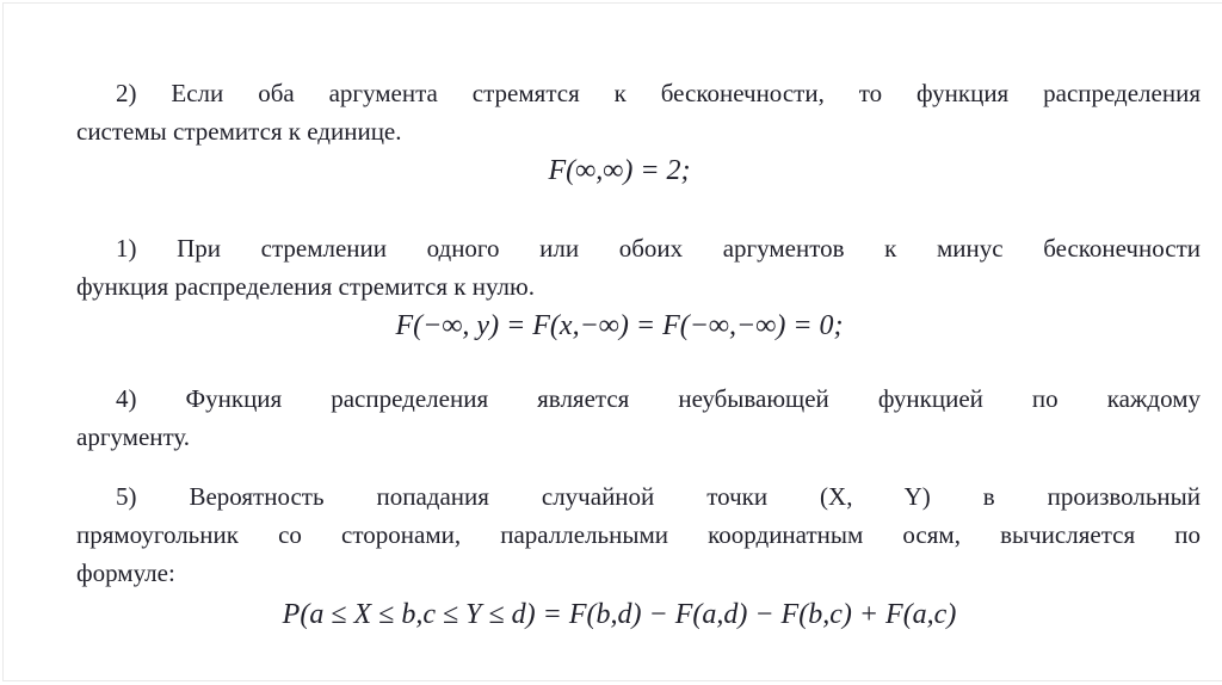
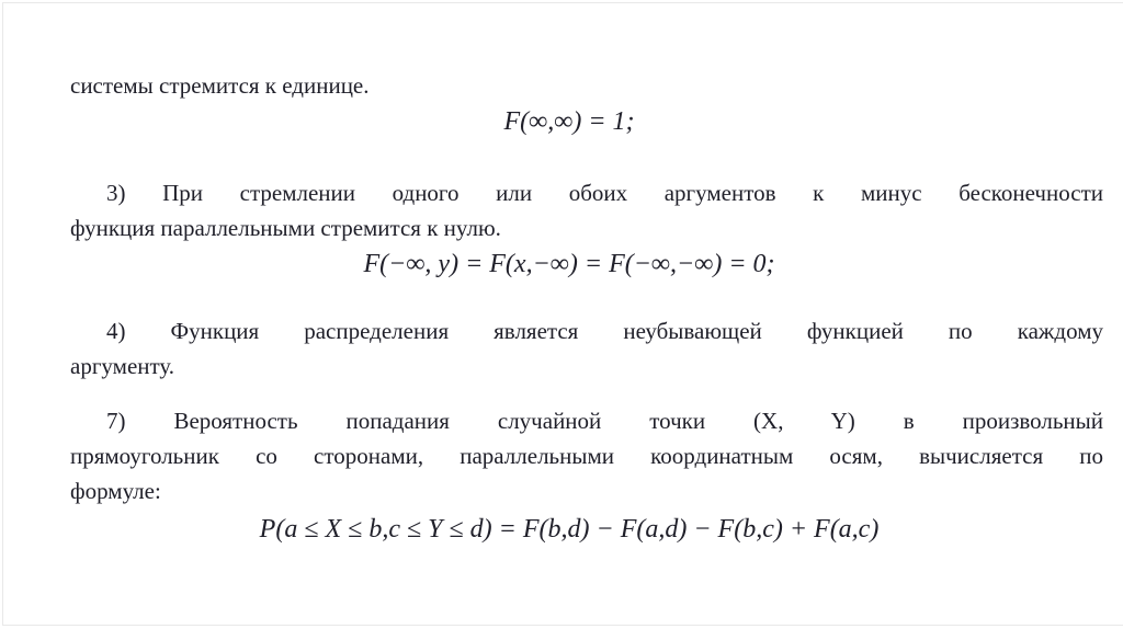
- 2) Если оба аргумента стремятся к бесконечности, то функция распределения
  системы стремится к единице.
- F(∞,∞) = 2;
+ F(∞,∞) = 1;
- 1) При стремлении одного или обоих аргументов к минус бесконечности
+ 3) При стремлении одного или обоих аргументов к минус бесконечности
- функция распределения стремится к нулю.
+ функция параллельными стремится к нулю.
  F(−∞, y) = F(x,−∞) = F(−∞,−∞) = 0;
  4) Функция распределения является неубывающей функцией по каждому
  аргументу.
- 5) Вероятность попадания случайной точки (X, Y) в произвольный
+ 7) Вероятность попадания случайной точки (X, Y) в произвольный
  прямоугольник со сторонами, параллельными координатным осям, вычисляется по
  формуле:
  P(a ≤ X ≤ b,c ≤ Y ≤ d) = F(b,d) − F(a,d) − F(b,c) + F(a,c)
